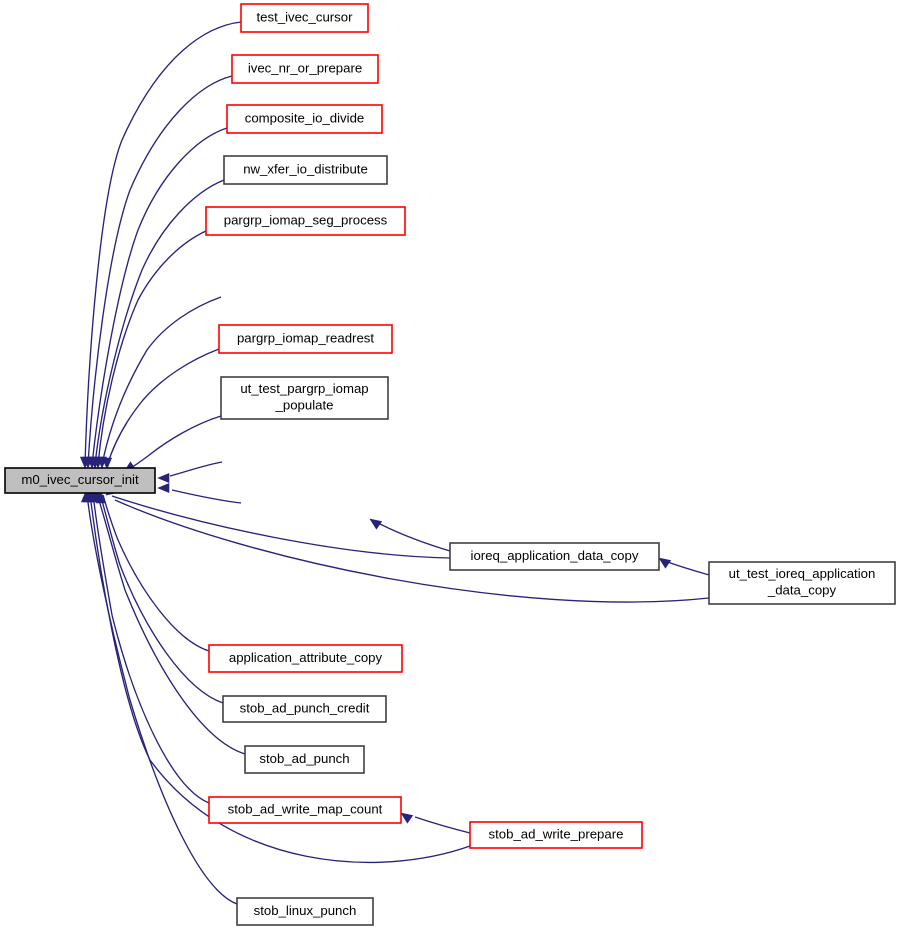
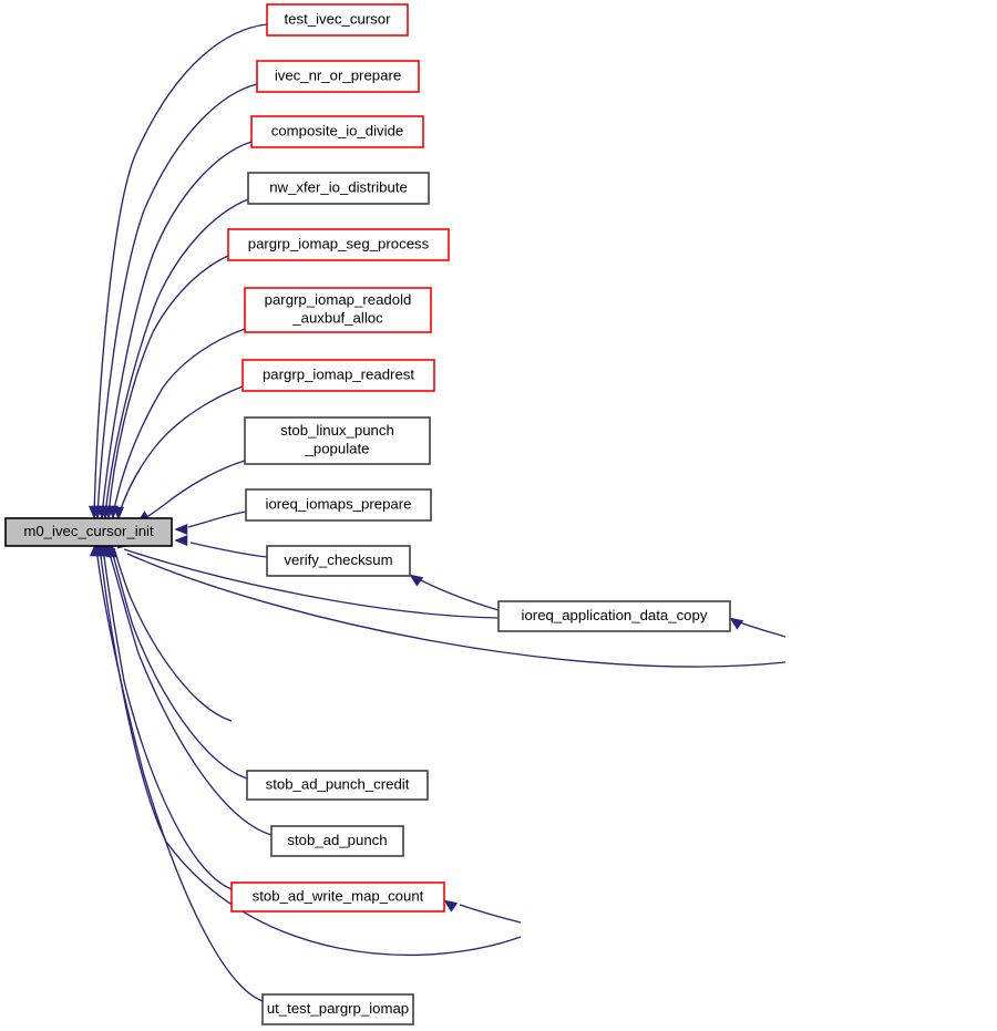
  test_ivec_cursor
  ivec_nr_or_prepare
  composite_io_divide
  nw_xfer_io_distribute
  pargrp_iomap_seg_process
+ pargrp_iomap_readold
+ _auxbuf_alloc
  pargrp_iomap_readrest
- ut_test_pargrp_iomap
+ stob_linux_punch
  _populate
+ ioreq_iomaps_prepare
+ verify_checksum
  ioreq_application_data_copy
- ut_test_ioreq_application
- _data_copy
- application_attribute_copy
  stob_ad_punch_credit
  stob_ad_punch
  stob_ad_write_map_count
- stob_ad_write_prepare
- stob_linux_punch
+ ut_test_pargrp_iomap
  m0_ivec_cursor_init
